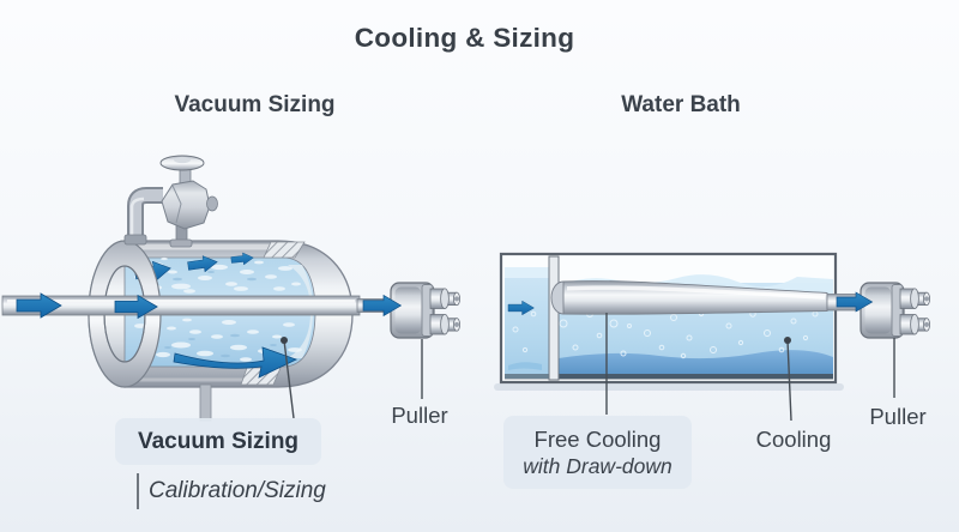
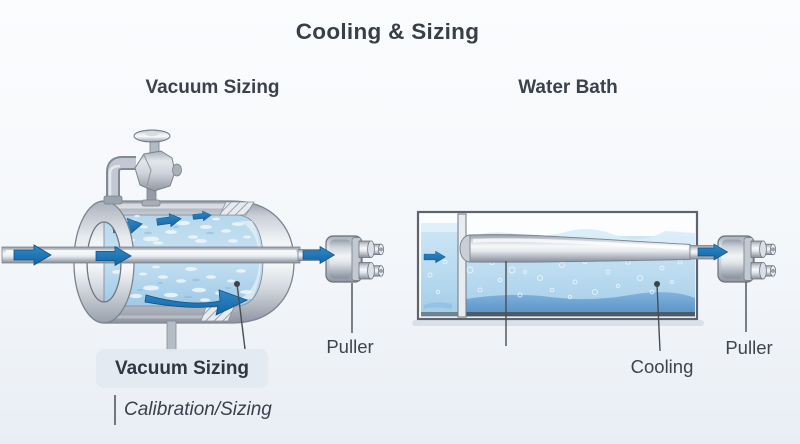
  Cooling & Sizing
  Vacuum Sizing
  Water Bath
  Puller
  Vacuum Sizing
  Calibration/Sizing
- Free Cooling
- with Draw-down
  Cooling
  Puller
